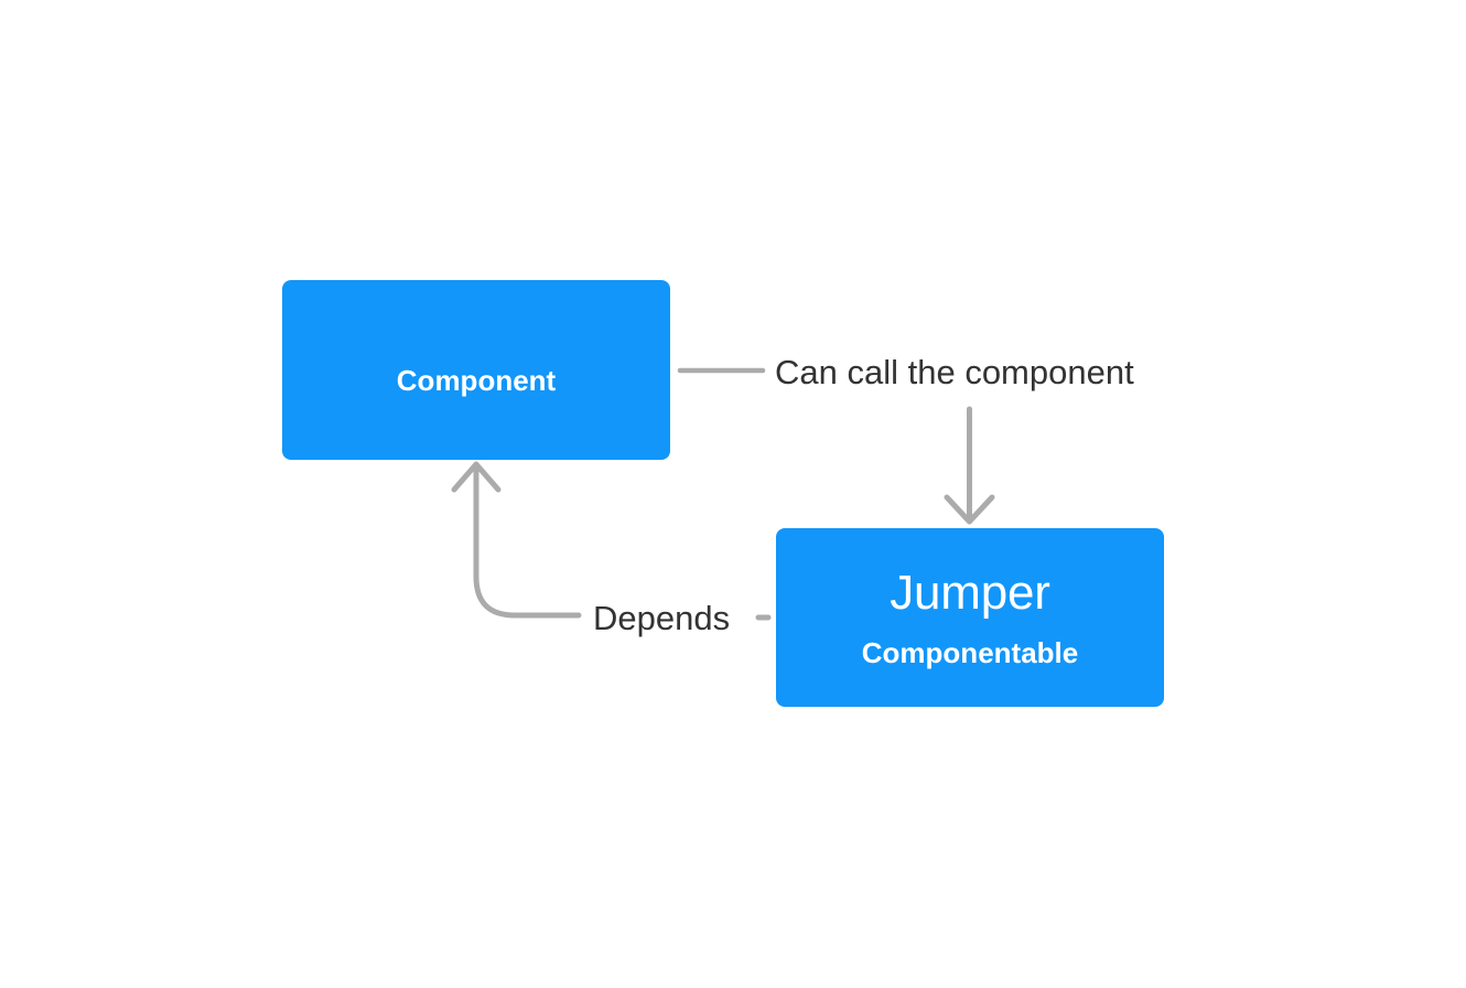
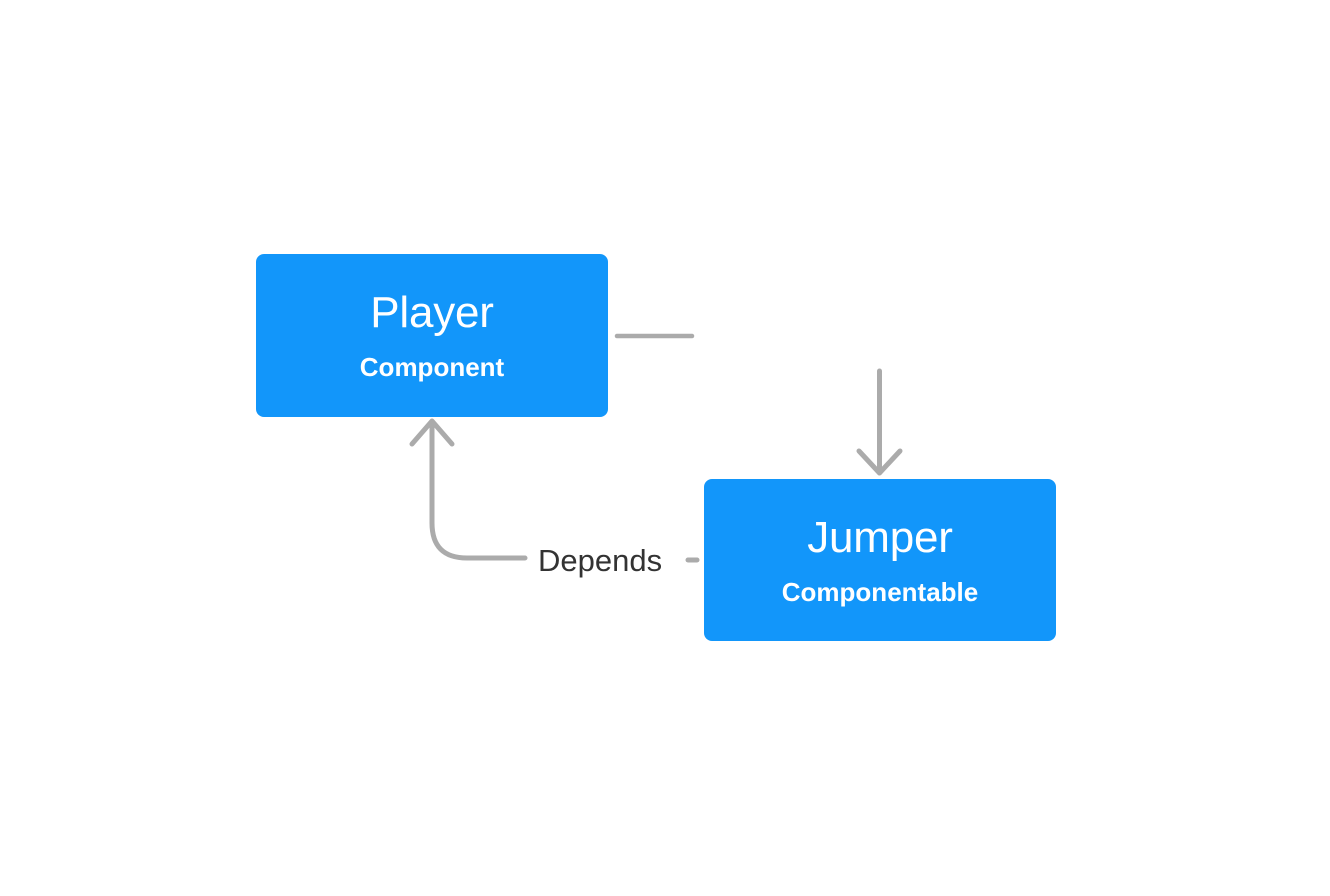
+ Player
  Component
  Jumper
  Componentable
- Can call the component
  Depends
